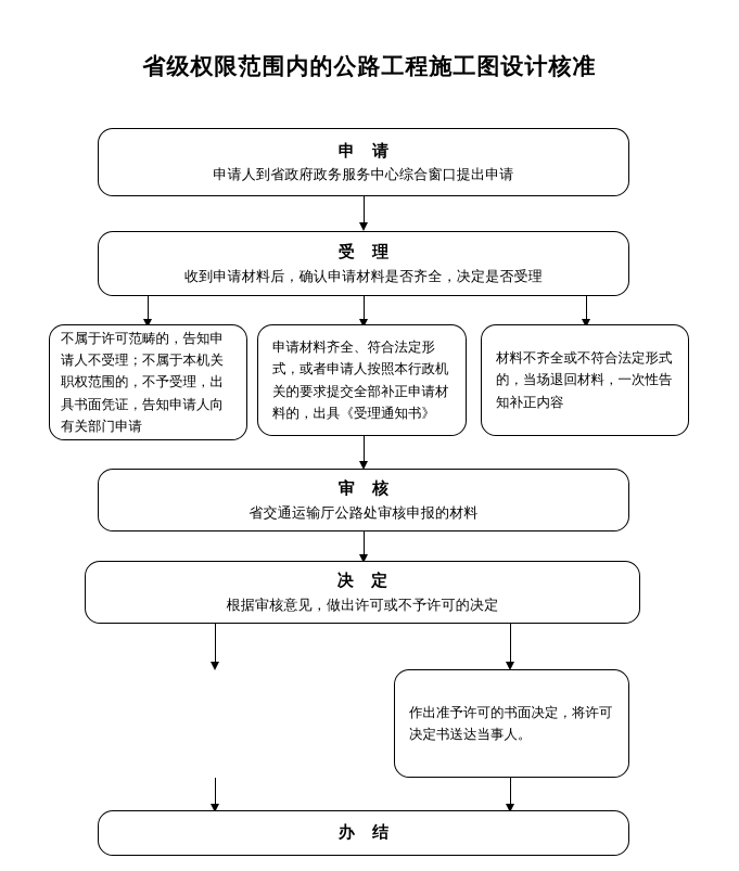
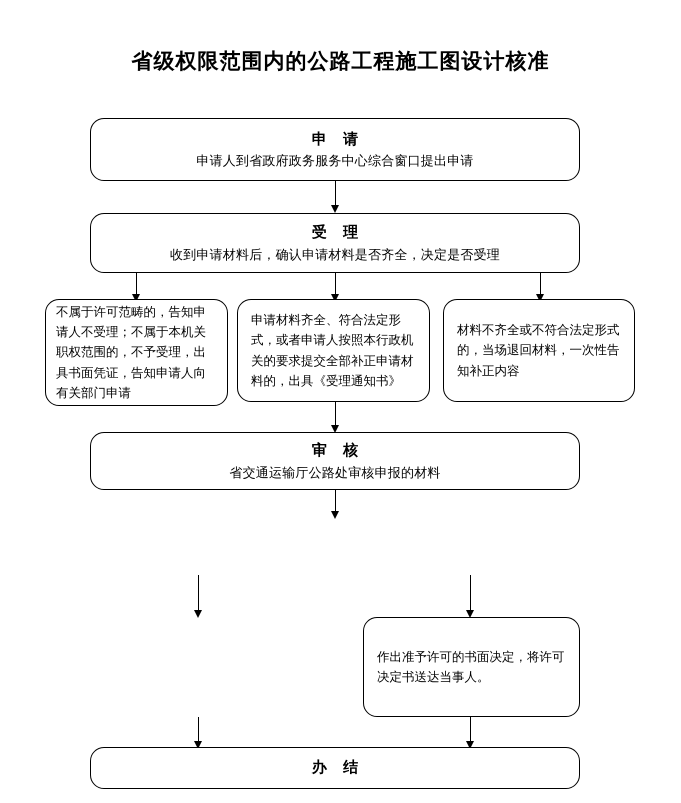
  省级权限范围内的公路工程施工图设计核准
  申 请
  申请人到省政府政务服务中心综合窗口提出申请
  受 理
  收到申请材料后，确认申请材料是否齐全，决定是否受理
  不属于许可范畴的，告知申请人不受理；不属于本机关职权范围的，不予受理，出具书面凭证，告知申请人向有关部门申请
  申请材料齐全、符合法定形式，或者申请人按照本行政机关的要求提交全部补正申请材料的，出具《受理通知书》
  材料不齐全或不符合法定形式的，当场退回材料，一次性告知补正内容
  审 核
  省交通运输厅公路处审核申报的材料
- 决 定
- 根据审核意见，做出许可或不予许可的决定
  作出准予许可的书面决定，将许可决定书送达当事人。
  办 结
